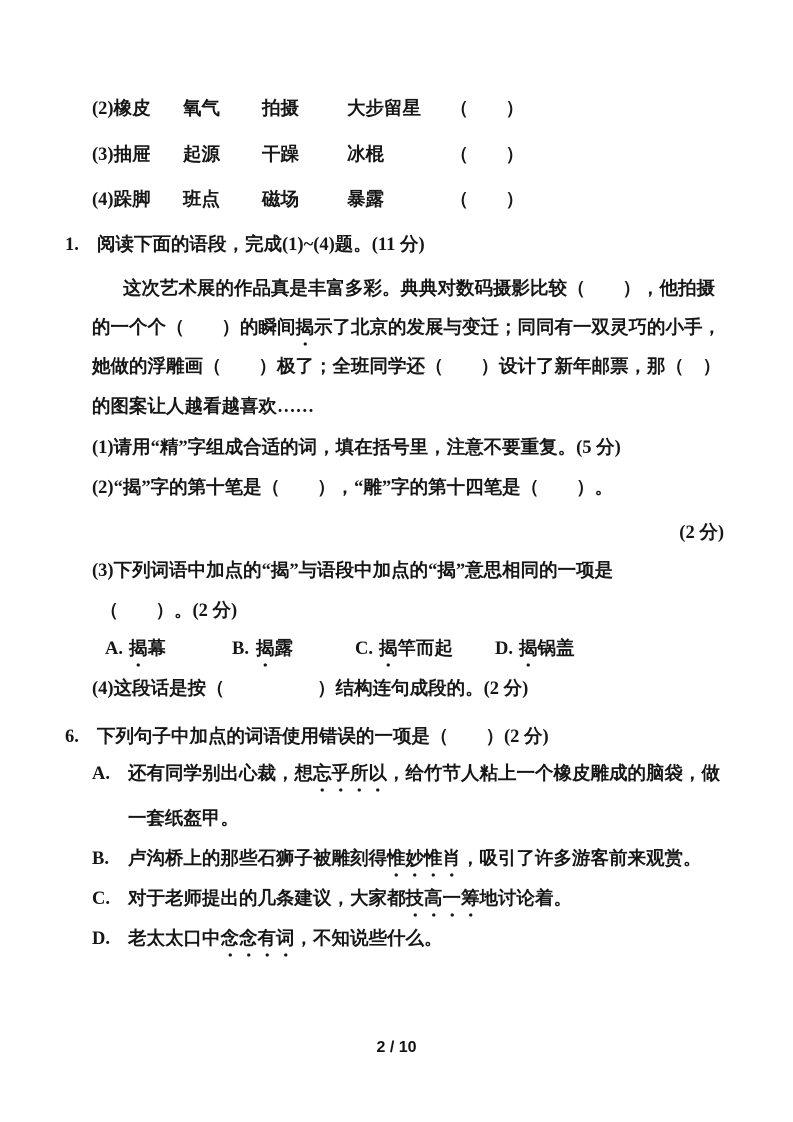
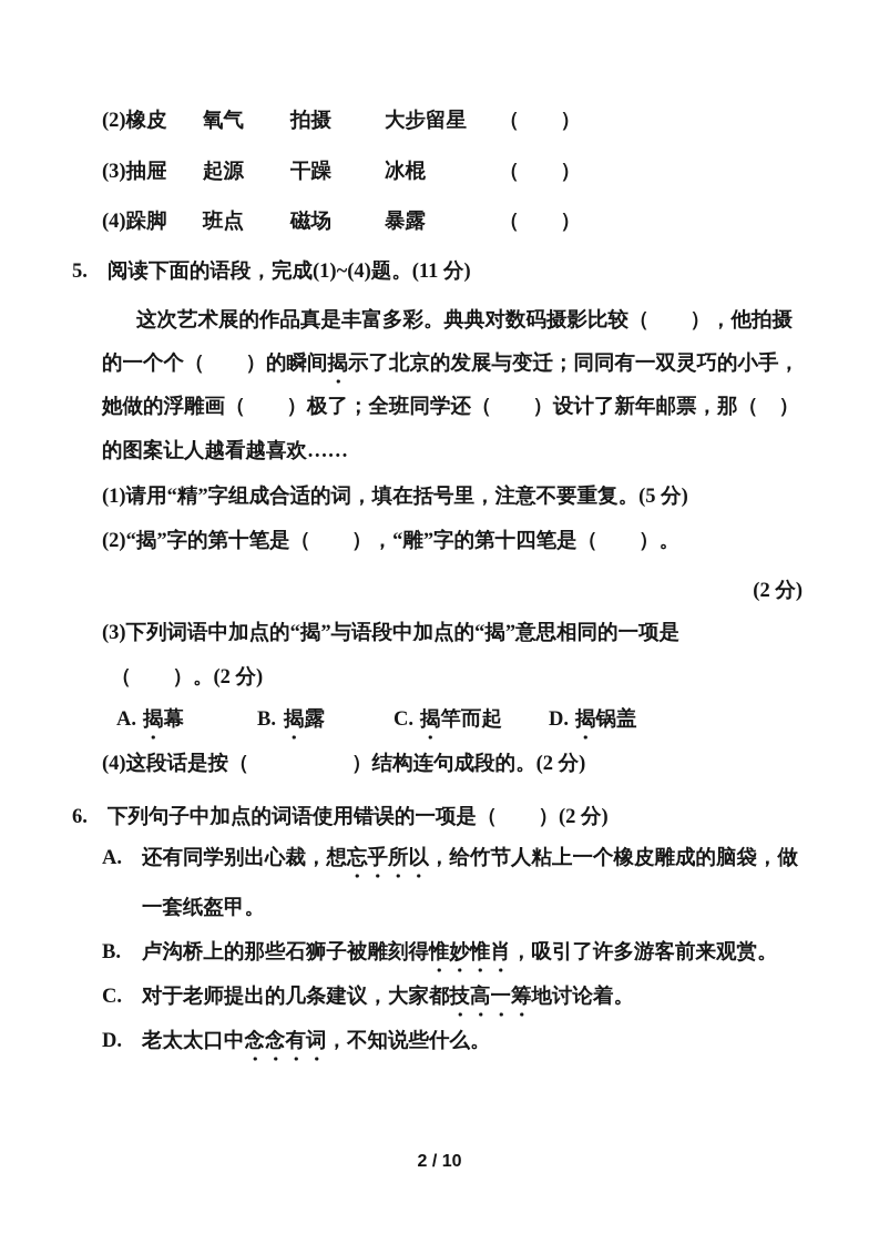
  (2)橡皮 氧气 拍摄 大步留星 （ ）
  (3)抽屉 起源 干躁 冰棍 （ ）
  (4)跺脚 班点 磁场 暴露 （ ）
- 1. 阅读下面的语段，完成(1)~(4)题。(11 分)
+ 5. 阅读下面的语段，完成(1)~(4)题。(11 分)
  这次艺术展的作品真是丰富多彩。典典对数码摄影比较（ ），他拍摄
  的一个个（ ）的瞬间揭示了北京的发展与变迁；同同有一双灵巧的小手，
  她做的浮雕画（ ）极了；全班同学还（ ）设计了新年邮票，那（ ）
  的图案让人越看越喜欢……
  (1)请用“精”字组成合适的词，填在括号里，注意不要重复。(5 分)
  (2)“揭”字的第十笔是（ ），“雕”字的第十四笔是（ ）。
  (2 分)
  (3)下列词语中加点的“揭”与语段中加点的“揭”意思相同的一项是
  （ ）。(2 分)
  A. 揭幕 B. 揭露 C. 揭竿而起 D. 揭锅盖
  (4)这段话是按（ ）结构连句成段的。(2 分)
  6. 下列句子中加点的词语使用错误的一项是（ ）(2 分)
  A. 还有同学别出心裁，想忘乎所以，给竹节人粘上一个橡皮雕成的脑袋，做
  一套纸盔甲。
  B. 卢沟桥上的那些石狮子被雕刻得惟妙惟肖，吸引了许多游客前来观赏。
  C. 对于老师提出的几条建议，大家都技高一筹地讨论着。
  D. 老太太口中念念有词，不知说些什么。
  2 / 10
